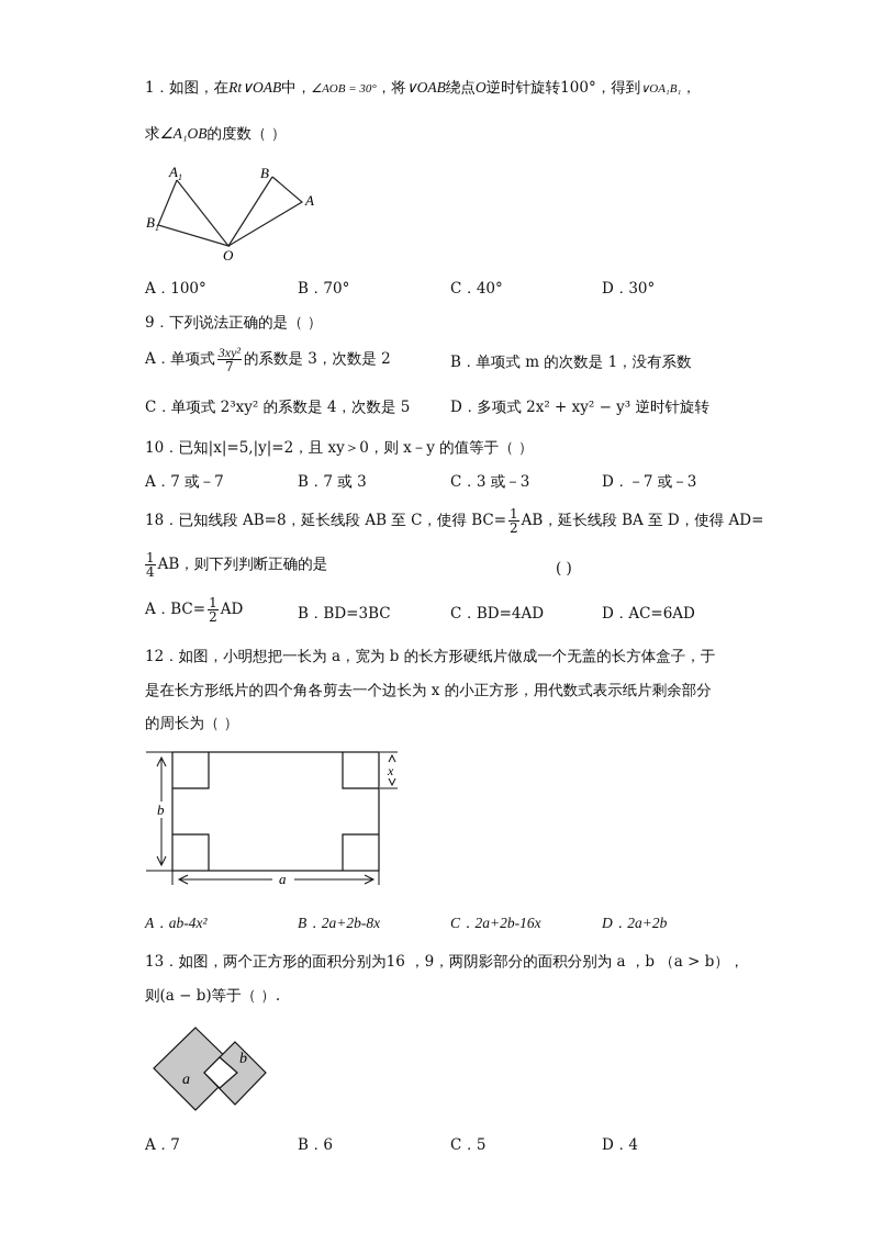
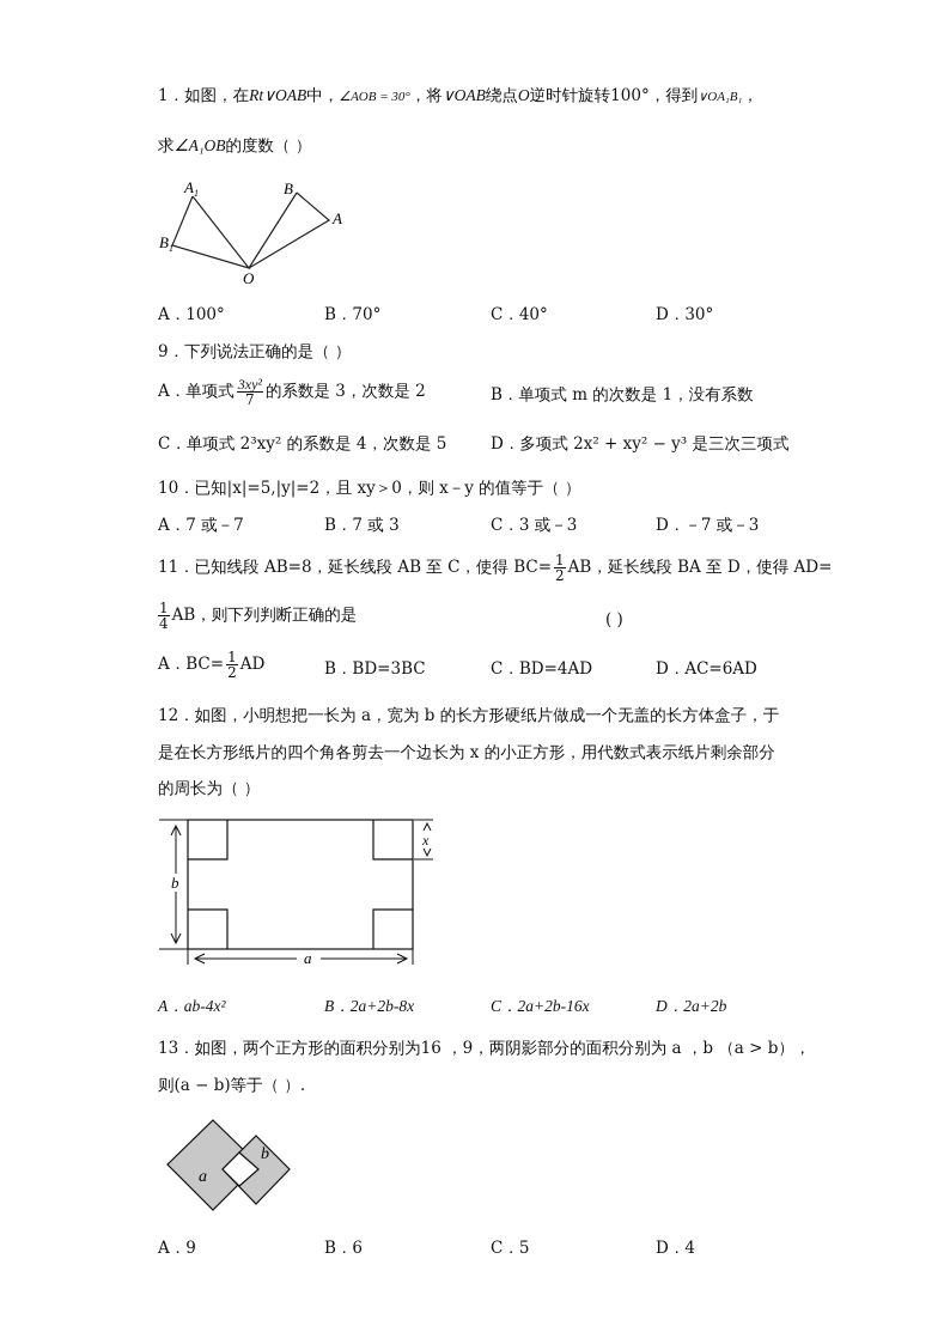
  1．如图，在Rt∨OAB中，∠AOB = 30°，将∨OAB绕点O逆时针旋转100°，得到∨OA₁B₁，
  求∠A₁OB的度数（ ）
  A1
  B1
  B
  A
  O
  A．100°
  B．70°
  C．40°
  D．30°
  9．下列说法正确的是（ ）
  A．单项式
  3xy²
  7
  的系数是 3，次数是 2
  B．单项式 m 的次数是 1，没有系数
  C．单项式 2³xy² 的系数是 4，次数是 5
- D．多项式 2x² + xy² − y³ 逆时针旋转
+ D．多项式 2x² + xy² − y³ 是三次三项式
  10．已知|x|=5,|y|=2，且 xy＞0，则 x－y 的值等于（ ）
  A．7 或－7
  B．7 或 3
  C．3 或－3
  D．－7 或－3
- 18．已知线段 AB=8，延长线段 AB 至 C，使得 BC=
+ 11．已知线段 AB=8，延长线段 AB 至 C，使得 BC=
  1
  2
  AB，延长线段 BA 至 D，使得 AD=
  1
  4
  AB，则下列判断正确的是
  ( )
  A．BC=
  1
  2
  AD
  B．BD=3BC
  C．BD=4AD
  D．AC=6AD
  12．如图，小明想把一长为 a，宽为 b 的长方形硬纸片做成一个无盖的长方体盒子，于
  是在长方形纸片的四个角各剪去一个边长为 x 的小正方形，用代数式表示纸片剩余部分
  的周长为（ ）
  b
  a
  x
  A．ab-4x²
  B．2a+2b-8x
  C．2a+2b-16x
  D．2a+2b
  13．如图，两个正方形的面积分别为16 ，9，两阴影部分的面积分别为 a ，b （a > b），
  则(a − b)等于（ ）.
  a
  b
- A．7
+ A．9
  B．6
  C．5
  D．4
